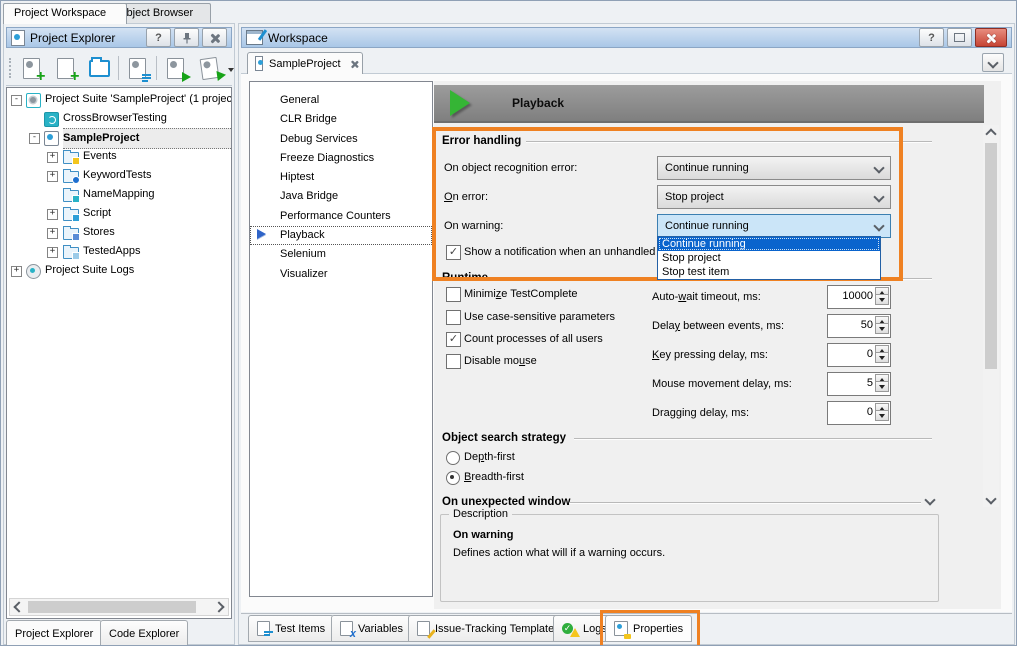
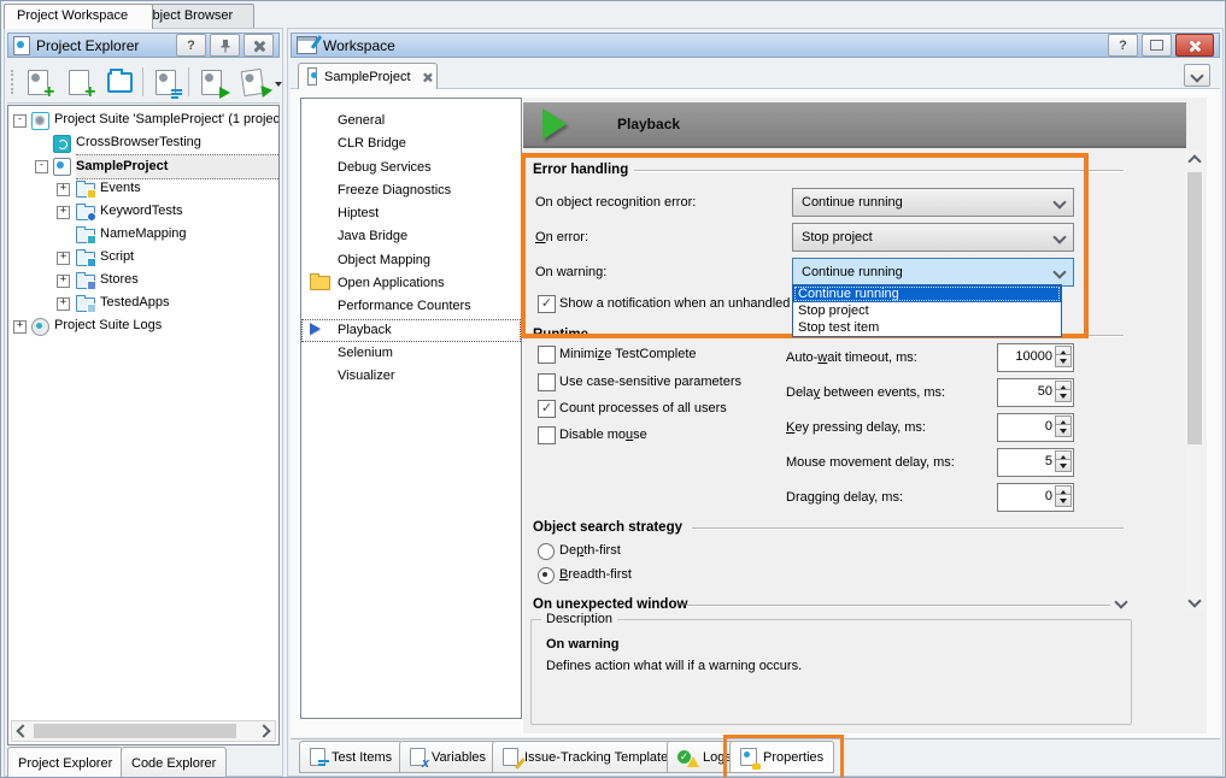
  Project Workspace
  bject Browser
  Project Explorer
  ?
  +
  +
  -
  Project Suite 'SampleProject' (1 projec
  CrossBrowserTesting
  -
  SampleProject
  +
  Events
  +
  KeywordTests
  NameMapping
  +
  Script
  +
  Stores
  +
  TestedApps
  +
  Project Suite Logs
  Project Explorer
  Code Explorer
  Workspace
  ?
  SampleProject
  General
  CLR Bridge
  Debug Services
  Freeze Diagnostics
  Hiptest
  Java Bridge
+ Object Mapping
+ Open Applications
  Performance Counters
  Playback
  Selenium
  Visualizer
  Playback
  Error handling
  On object recognition error:
  Continue running
  On error:
  Stop project
  On warning:
  Continue running
  ✓
  Show a notification when an unhandled
  Continue running
  Stop project
  Stop test item
  Runtime
  Minimize TestComplete
  Use case-sensitive parameters
  ✓
  Count processes of all users
  Disable mouse
  Auto-wait timeout, ms:
  10000
  Delay between events, ms:
  50
  Key pressing delay, ms:
  0
  Mouse movement delay, ms:
  5
  Dragging delay, ms:
  0
  Object search strategy
  Depth-first
  Breadth-first
  On unexpected window
  Description
  On warning
  Defines action what will if a warning occurs.
  Test Items
  x
  Variables
  Issue-Tracking Template
  ✓
  Log
  Properties
